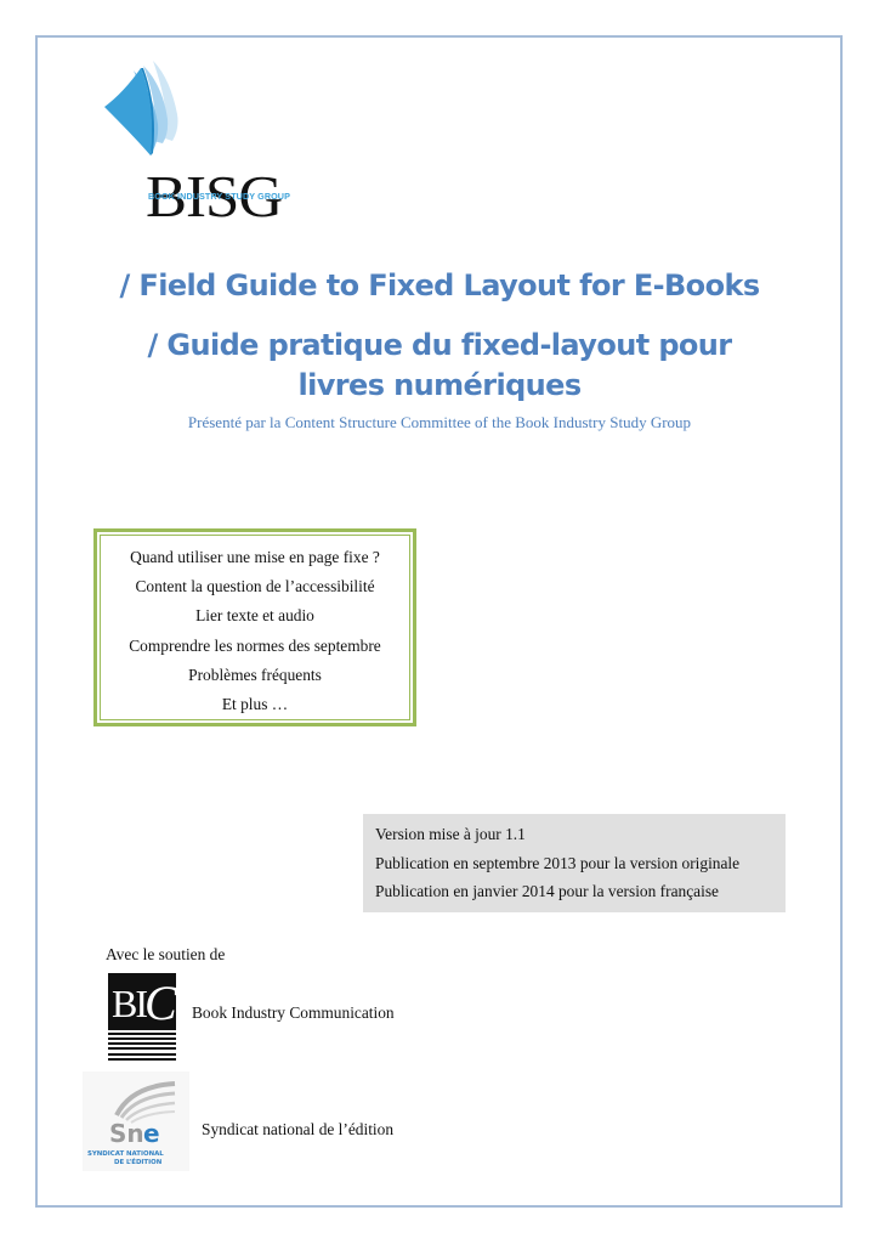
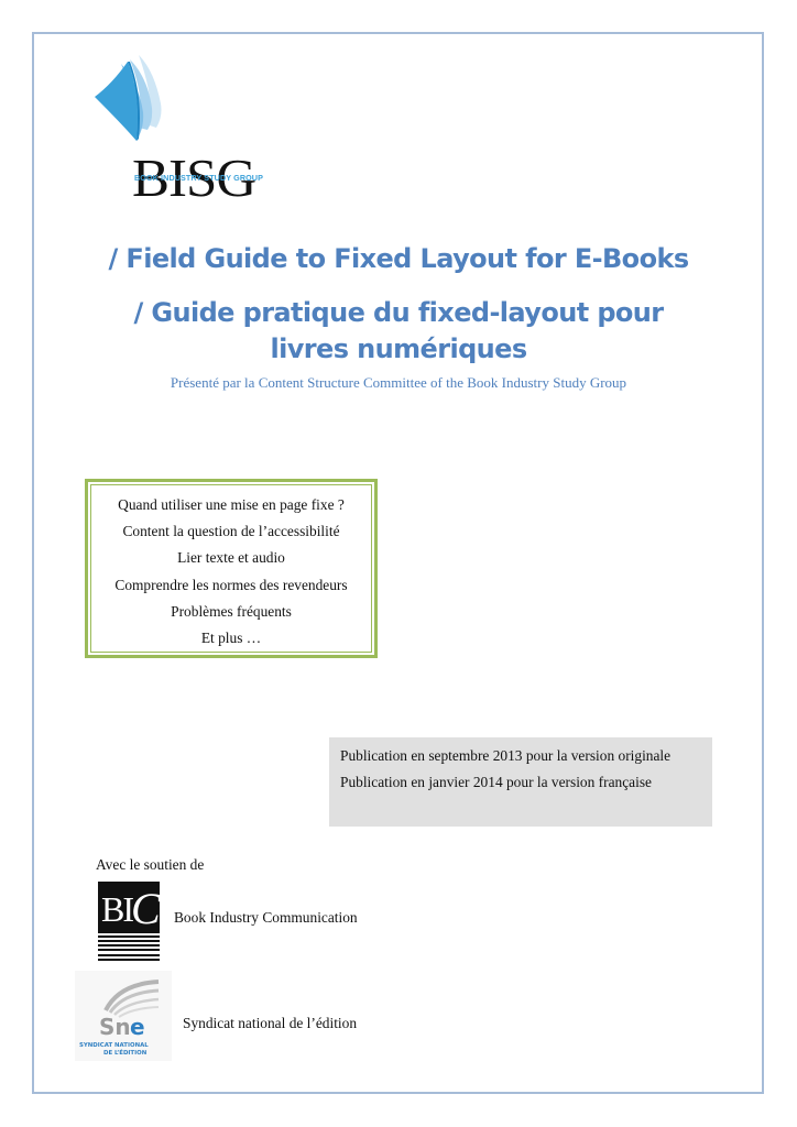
  BISG
  BOOK INDUSTRY STUDY GROUP
  / Field Guide to Fixed Layout for E-Books
  / Guide pratique du fixed-layout pour
  livres numériques
  Présenté par la Content Structure Committee of the Book Industry Study Group
  Quand utiliser une mise en page fixe ?
  Content la question de l’accessibilité
  Lier texte et audio
- Comprendre les normes des septembre
+ Comprendre les normes des revendeurs
  Problèmes fréquents
  Et plus …
- Version mise à jour 1.1
  Publication en septembre 2013 pour la version originale
  Publication en janvier 2014 pour la version française
  Avec le soutien de
  BI
  C
  Book Industry Communication
  Sn
  e
  Syndicat national de l’édition
